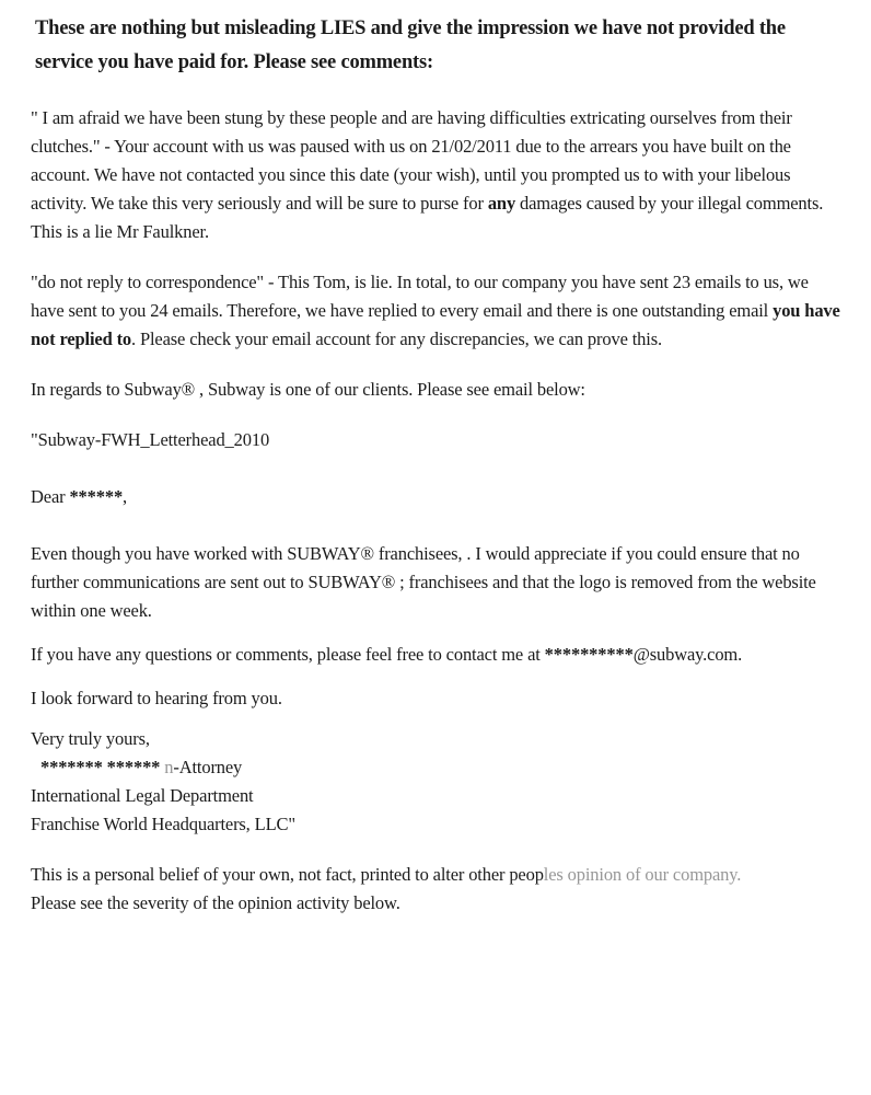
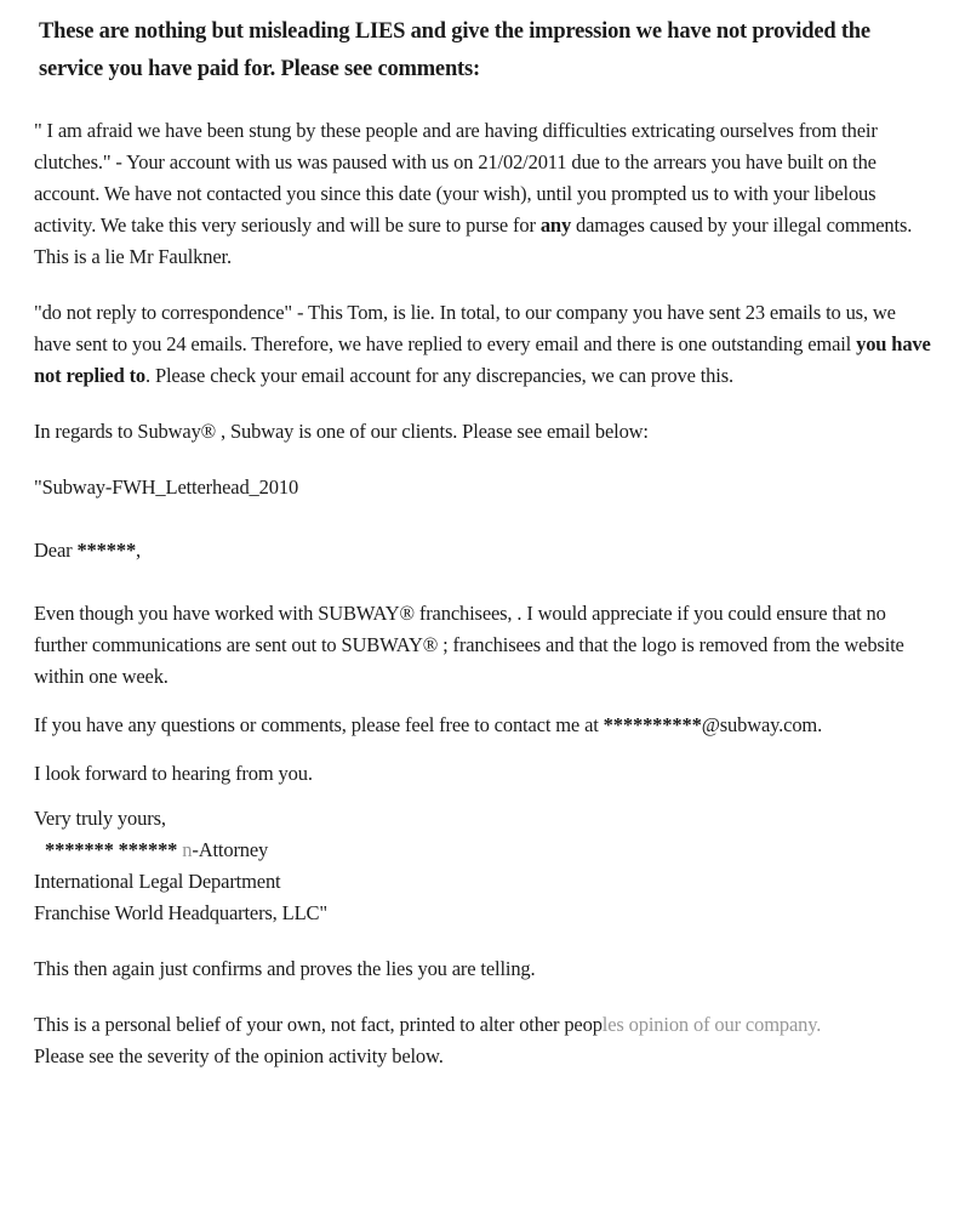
  These are nothing but misleading LIES and give the impression we have not provided the service you have paid for. Please see comments:
  " I am afraid we have been stung by these people and are having difficulties extricating ourselves from their clutches." - Your account with us was paused with us on 21/02/2011 due to the arrears you have built on the account. We have not contacted you since this date (your wish), until you prompted us to with your libelous activity. We take this very seriously and will be sure to purse for any damages caused by your illegal comments. This is a lie Mr Faulkner.
  "do not reply to correspondence" - This Tom, is lie. In total, to our company you have sent 23 emails to us, we have sent to you 24 emails. Therefore, we have replied to every email and there is one outstanding email you have not replied to. Please check your email account for any discrepancies, we can prove this.
  In regards to Subway® , Subway is one of our clients. Please see email below:
  "Subway-FWH_Letterhead_2010
  Dear ******,
  Even though you have worked with SUBWAY® franchisees, . I would appreciate if you could ensure that no further communications are sent out to SUBWAY® ; franchisees and that the logo is removed from the website within one week.
  If you have any questions or comments, please feel free to contact me at **********@subway.com.
  I look forward to hearing from you.
  Very truly yours,
  ******* ****** n-Attorney
  International Legal Department
  Franchise World Headquarters, LLC"
+ This then again just confirms and proves the lies you are telling.
  This is a personal belief of your own, not fact, printed to alter other peoples opinion of our company.
  Please see the severity of the opinion activity below.
